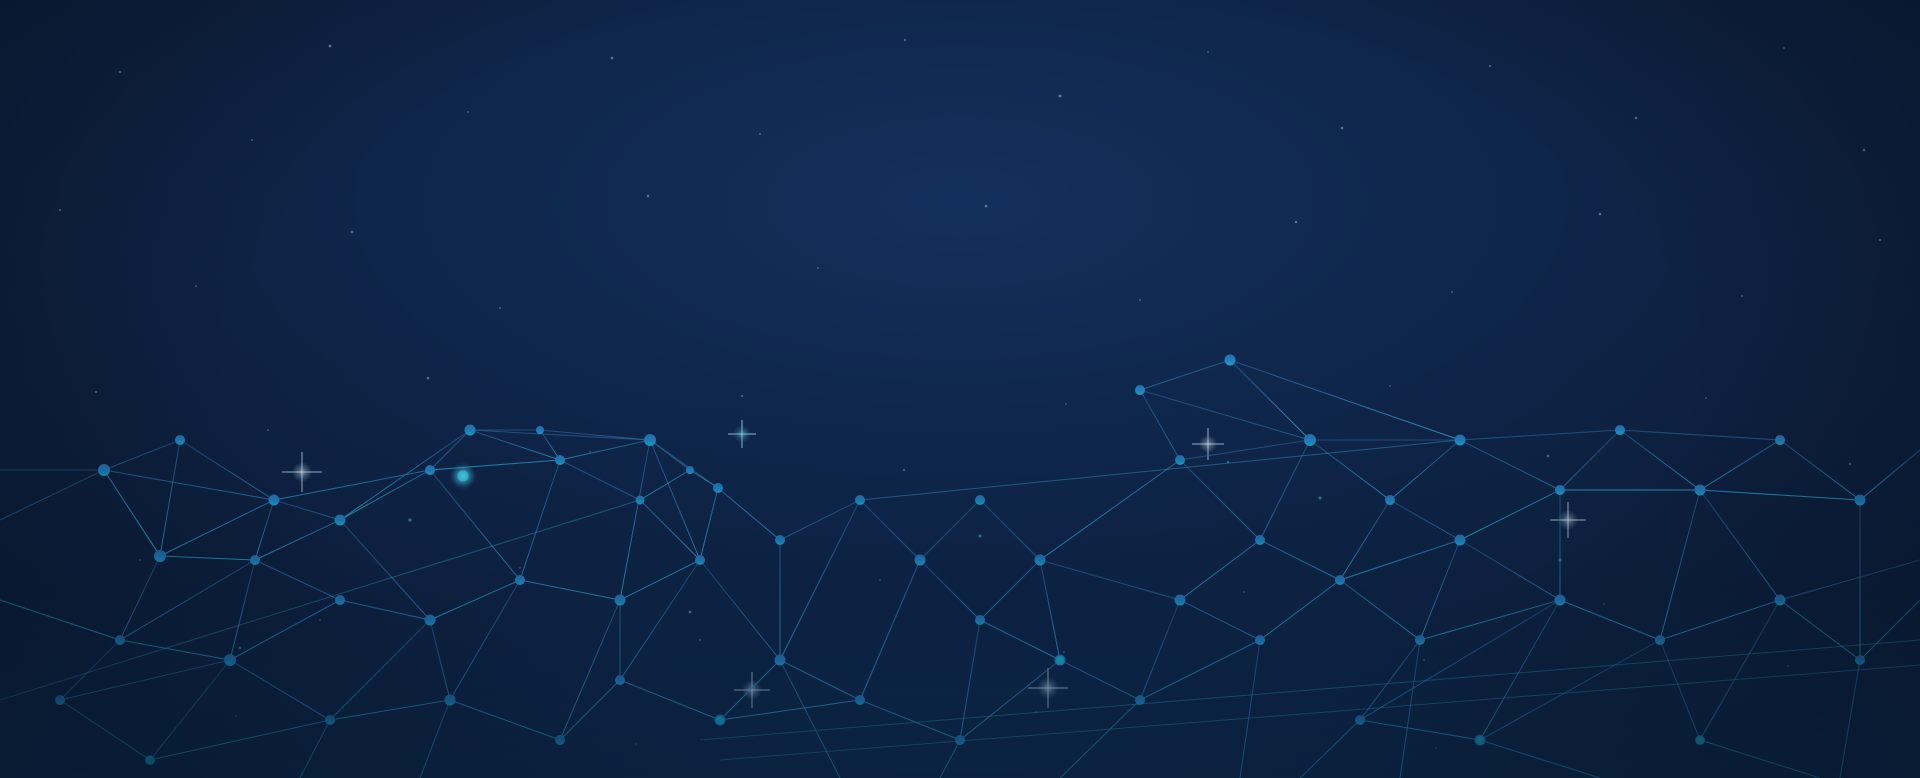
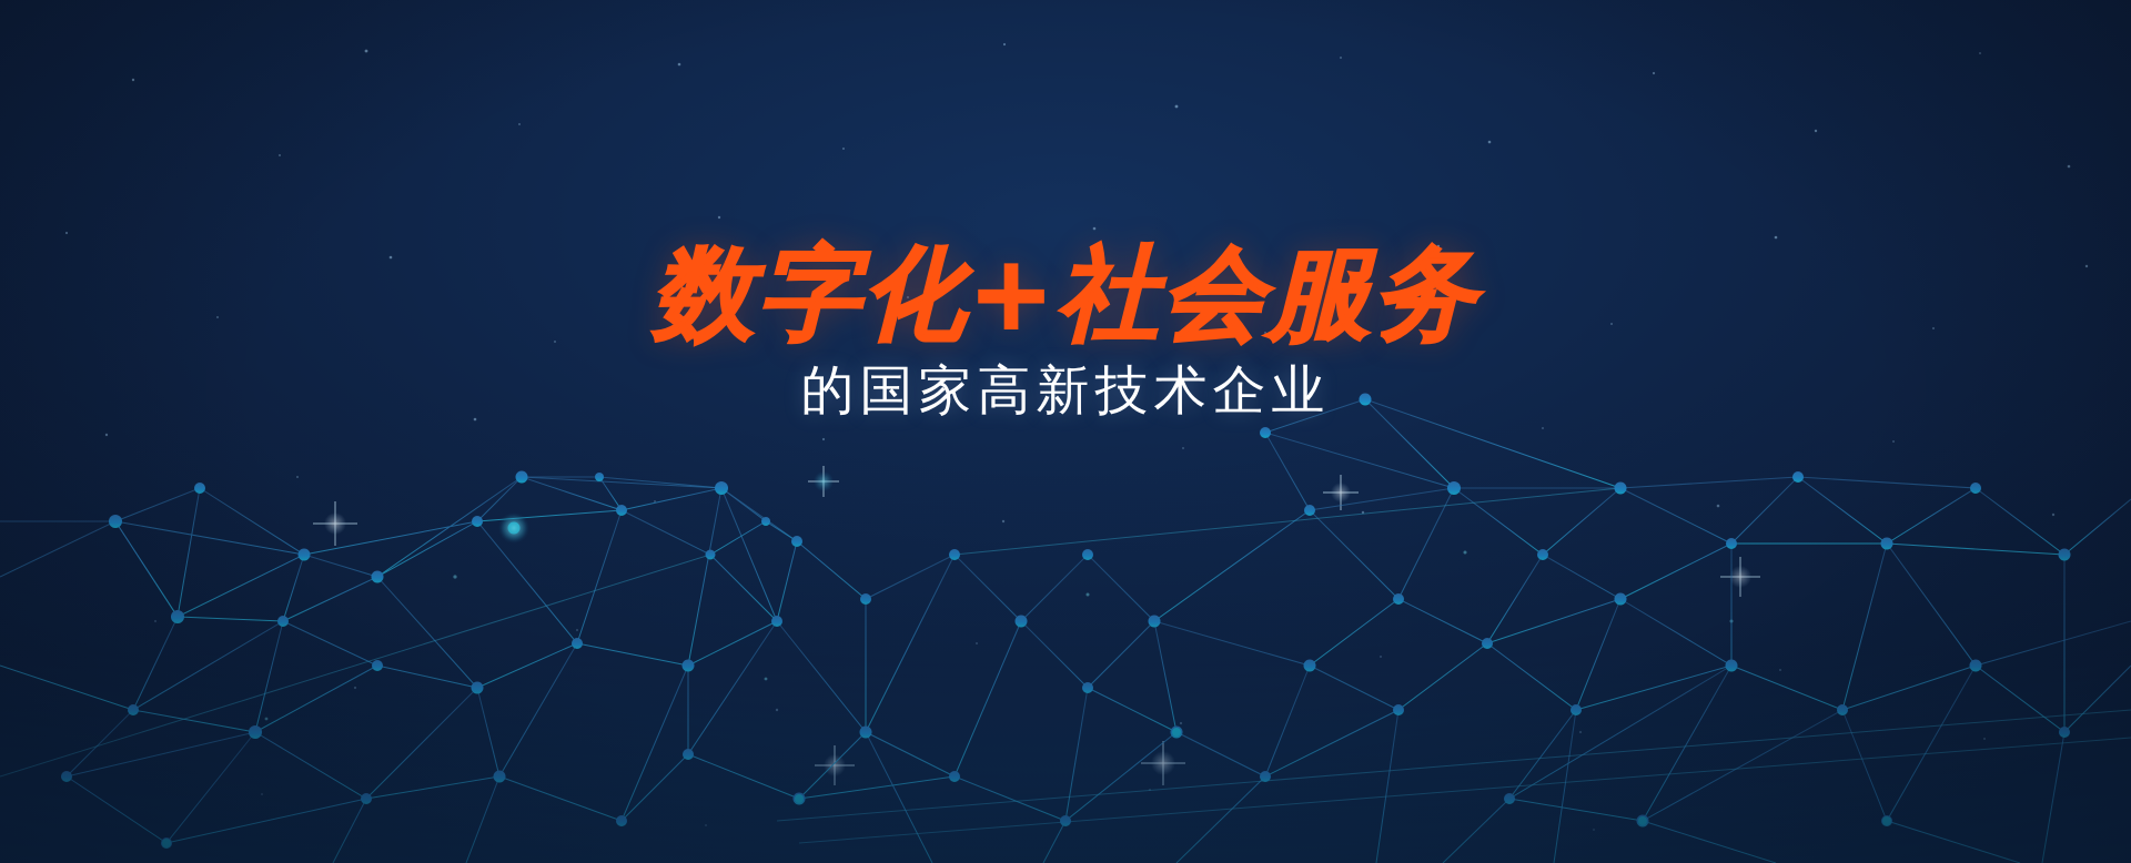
+ 数字化+社会服务
+ 的国家高新技术企业
